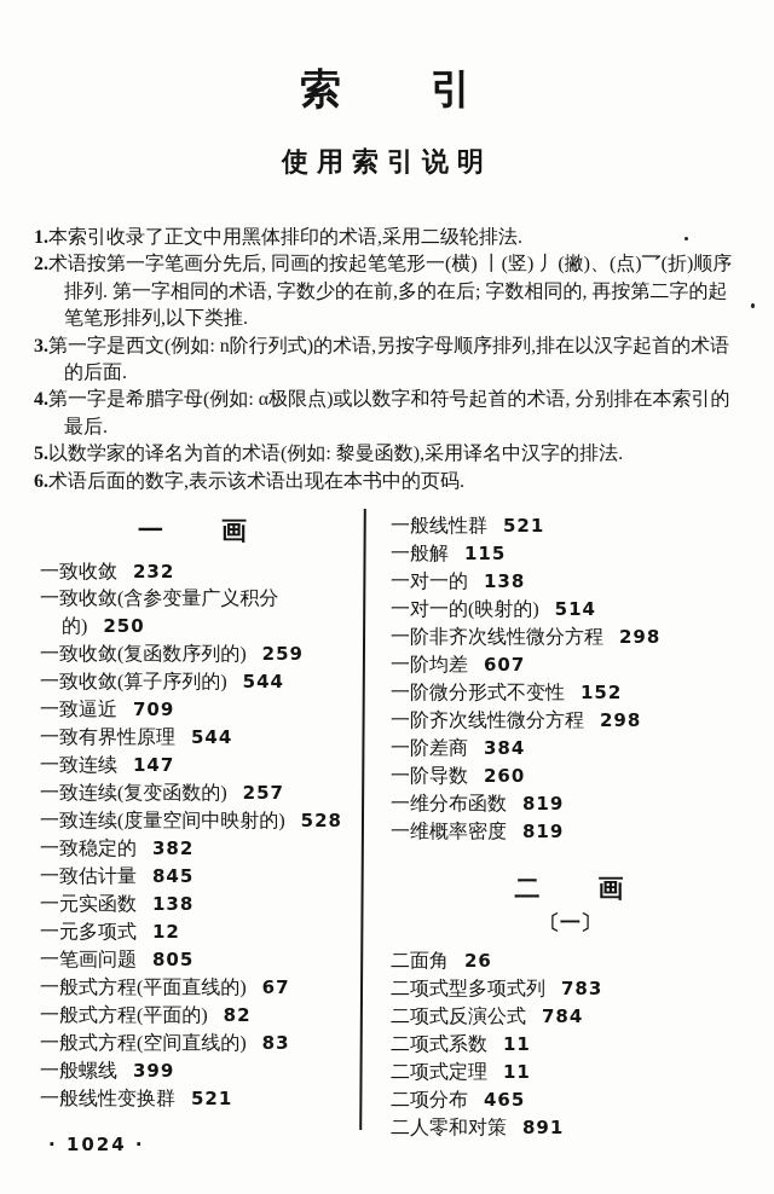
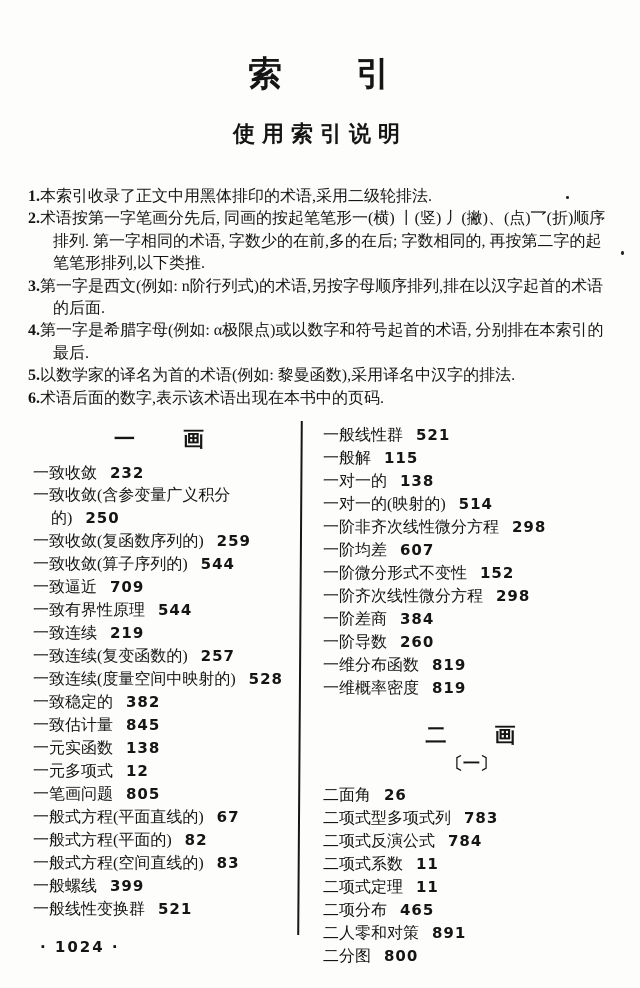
  索 引
  使用索引说明
  1.本索引收录了正文中用黑体排印的术语,采用二级轮排法.
  2.术语按第一字笔画分先后, 同画的按起笔笔形一(横) 丨(竖) 丿(撇)、(点)乛(折)顺序排列. 第一字相同的术语, 字数少的在前,多的在后; 字数相同的, 再按第二字的起笔笔形排列,以下类推.
  3.第一字是西文(例如: n阶行列式)的术语,另按字母顺序排列,排在以汉字起首的术语的后面.
  4.第一字是希腊字母(例如: α极限点)或以数字和符号起首的术语, 分别排在本索引的最后.
  5.以数学家的译名为首的术语(例如: 黎曼函数),采用译名中汉字的排法.
  6.术语后面的数字,表示该术语出现在本书中的页码.
  一 画
  一致收敛 232
  一致收敛(含参变量广义积分的) 250
  一致收敛(复函数序列的) 259
  一致收敛(算子序列的) 544
  一致逼近 709
  一致有界性原理 544
- 一致连续 147
+ 一致连续 219
  一致连续(复变函数的) 257
  一致连续(度量空间中映射的) 528
  一致稳定的 382
  一致估计量 845
  一元实函数 138
  一元多项式 12
  一笔画问题 805
  一般式方程(平面直线的) 67
  一般式方程(平面的) 82
  一般式方程(空间直线的) 83
  一般螺线 399
  一般线性变换群 521
  一般线性群 521
  一般解 115
  一对一的 138
  一对一的(映射的) 514
  一阶非齐次线性微分方程 298
  一阶均差 607
  一阶微分形式不变性 152
  一阶齐次线性微分方程 298
  一阶差商 384
  一阶导数 260
  一维分布函数 819
  一维概率密度 819
  二 画
  〔一〕
  二面角 26
  二项式型多项式列 783
  二项式反演公式 784
  二项式系数 11
  二项式定理 11
  二项分布 465
  二人零和对策 891
+ 二分图 800
  · 1024 ·
